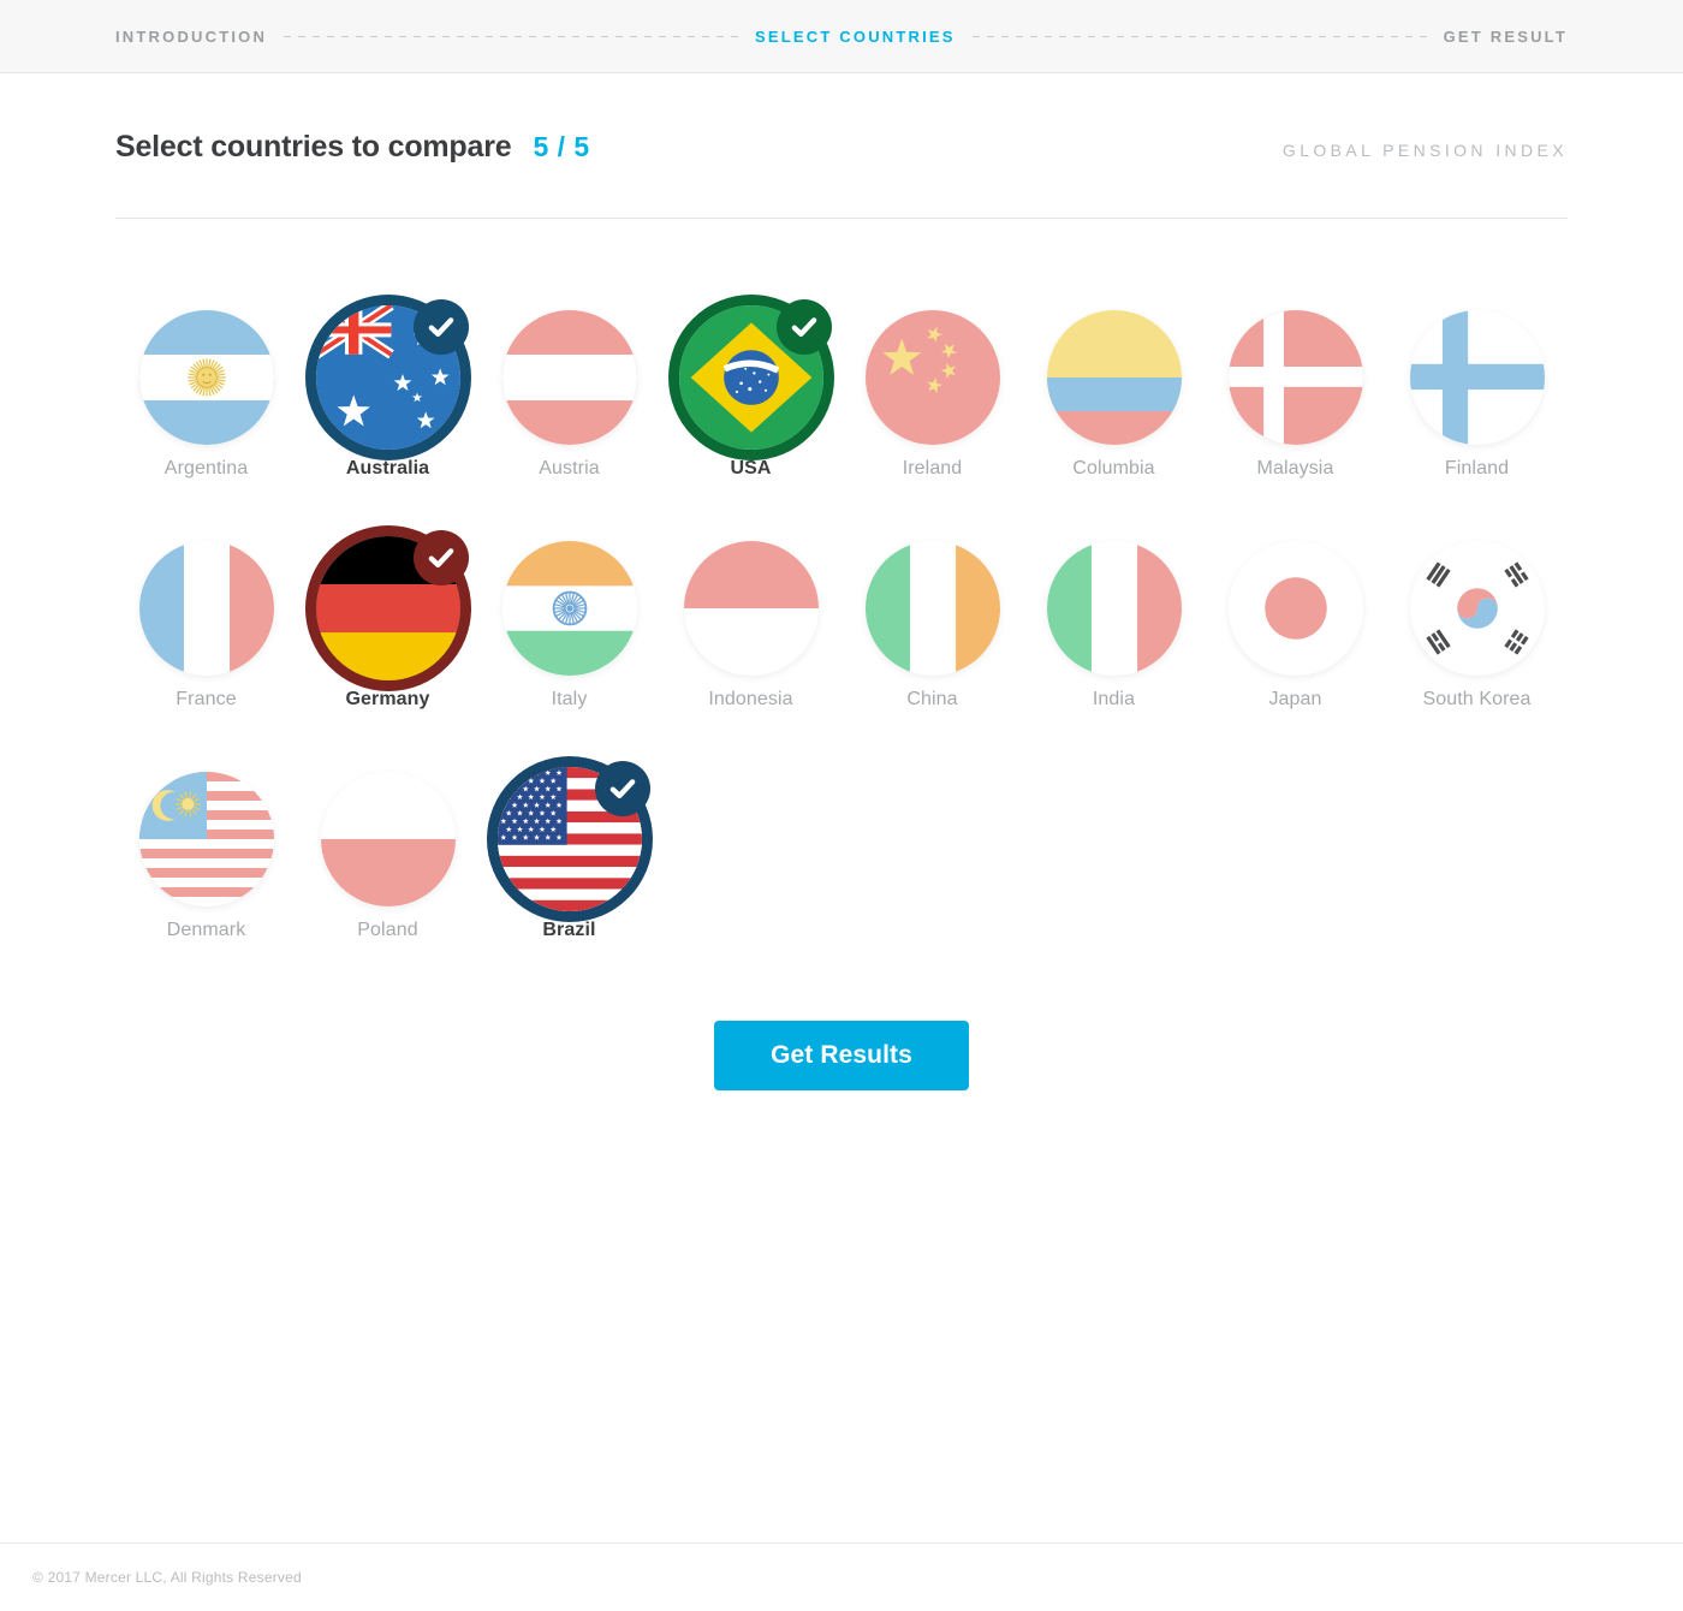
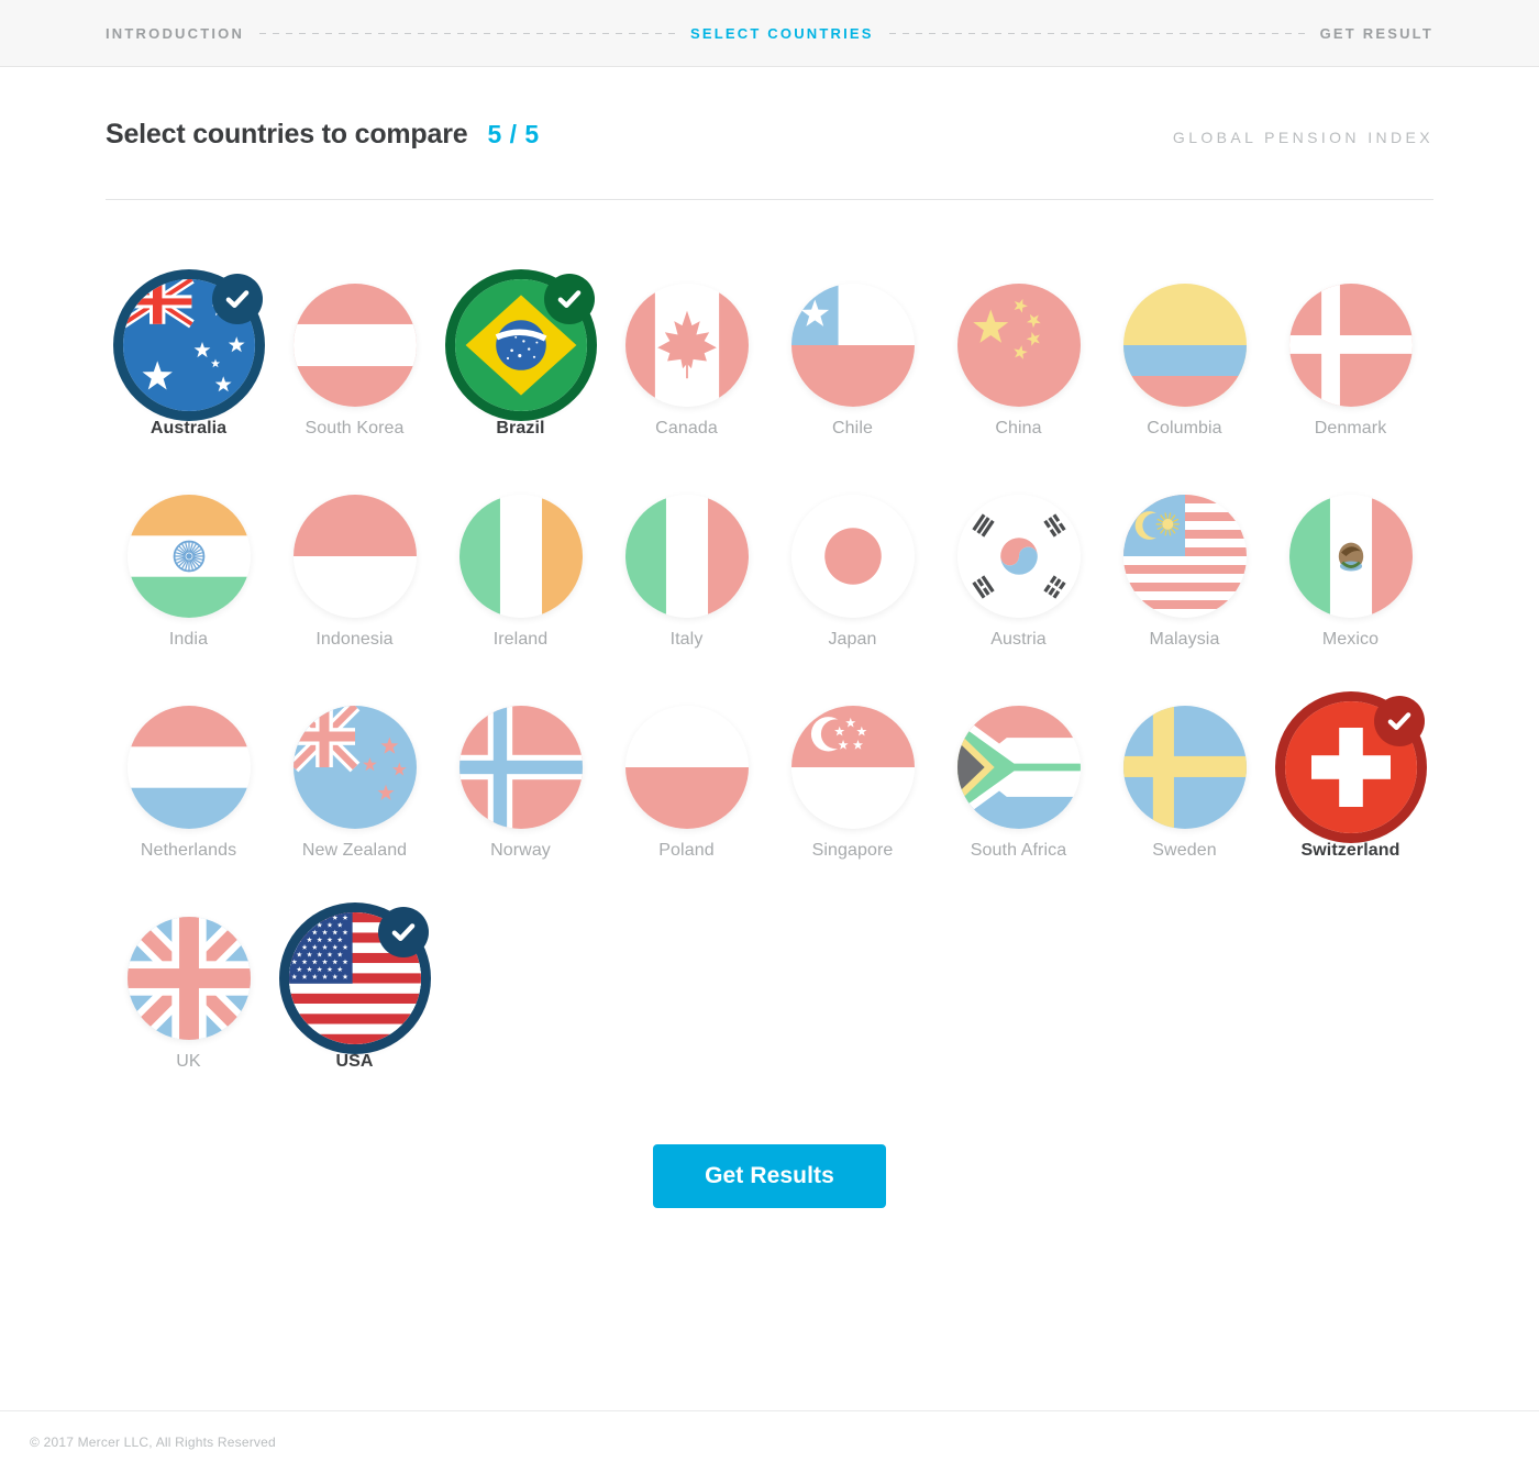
  INTRODUCTION
  SELECT COUNTRIES
  GET RESULT
  Select countries to compare
  5 / 5
  GLOBAL PENSION INDEX
- Argentina
  Australia
- Austria
+ South Korea
- USA
+ Brazil
+ Canada
+ Chile
- Ireland
+ China
  Columbia
- Malaysia
+ Denmark
- Finland
- France
- Germany
- Italy
+ India
  Indonesia
- China
+ Ireland
- India
+ Italy
  Japan
- South Korea
+ Austria
- Denmark
+ Malaysia
+ Mexico
+ Netherlands
+ New Zealand
+ Norway
  Poland
+ Singapore
+ South Africa
+ Sweden
+ Switzerland
+ UK
- Brazil
+ USA
  Get Results
  © 2017 Mercer LLC, All Rights Reserved
